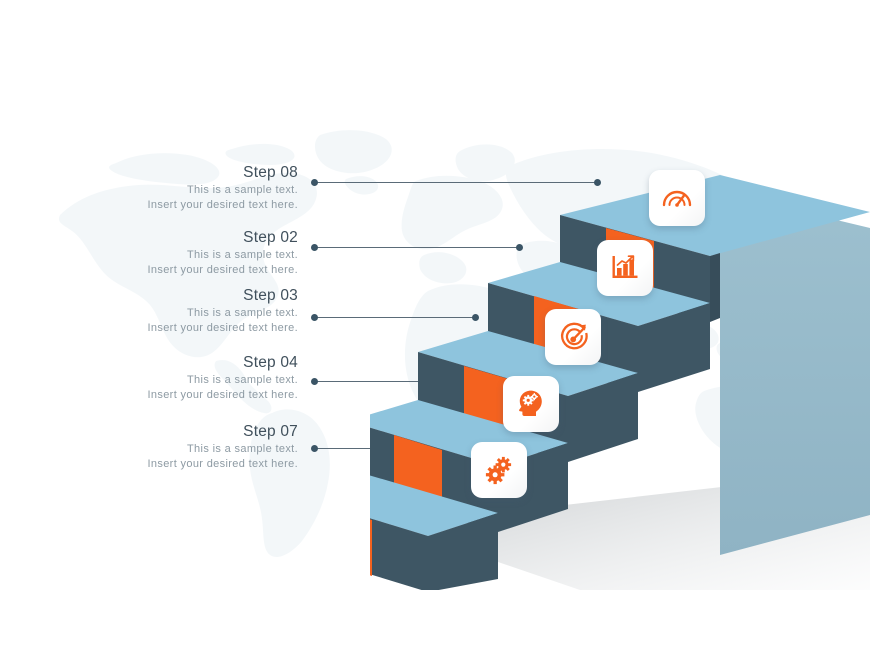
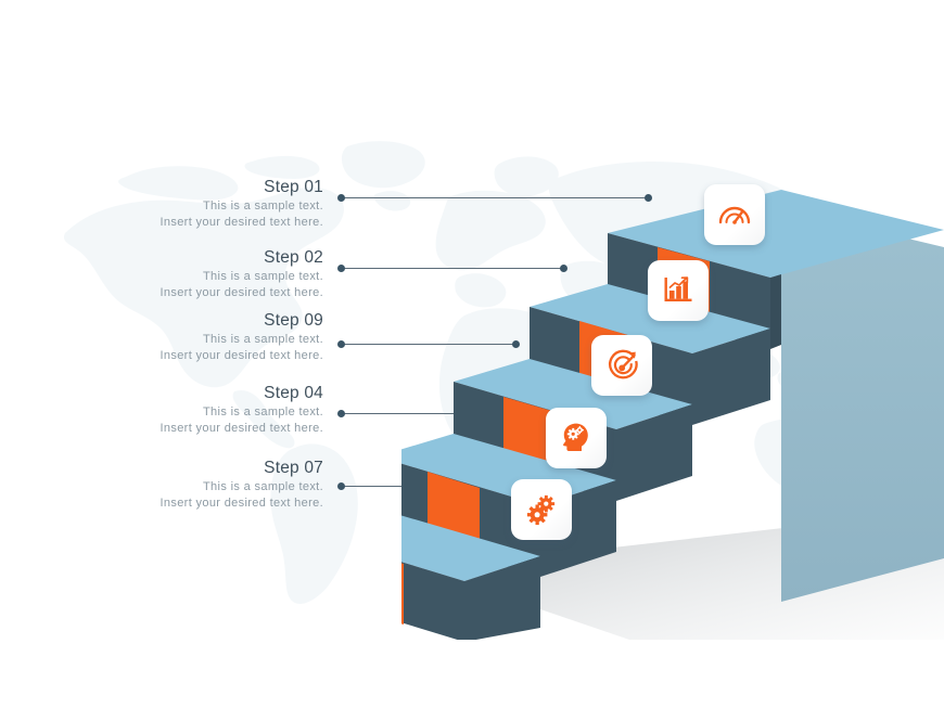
- Step 08
+ Step 01
  This is a sample text.
  Insert your desired text here.
  Step 02
  This is a sample text.
  Insert your desired text here.
- Step 03
+ Step 09
  This is a sample text.
  Insert your desired text here.
  Step 04
  This is a sample text.
  Insert your desired text here.
  Step 07
  This is a sample text.
  Insert your desired text here.
